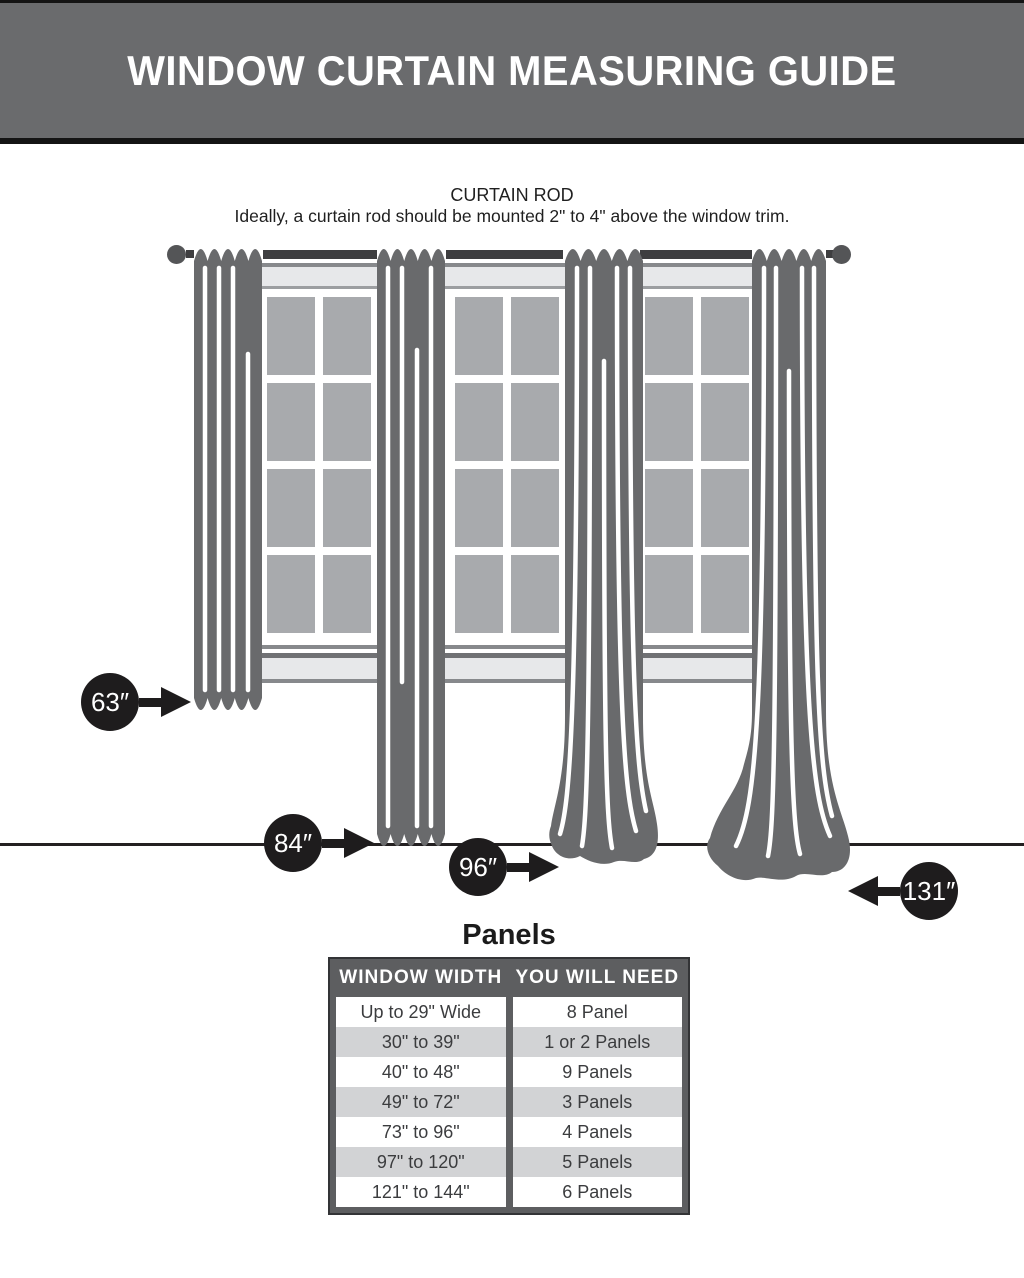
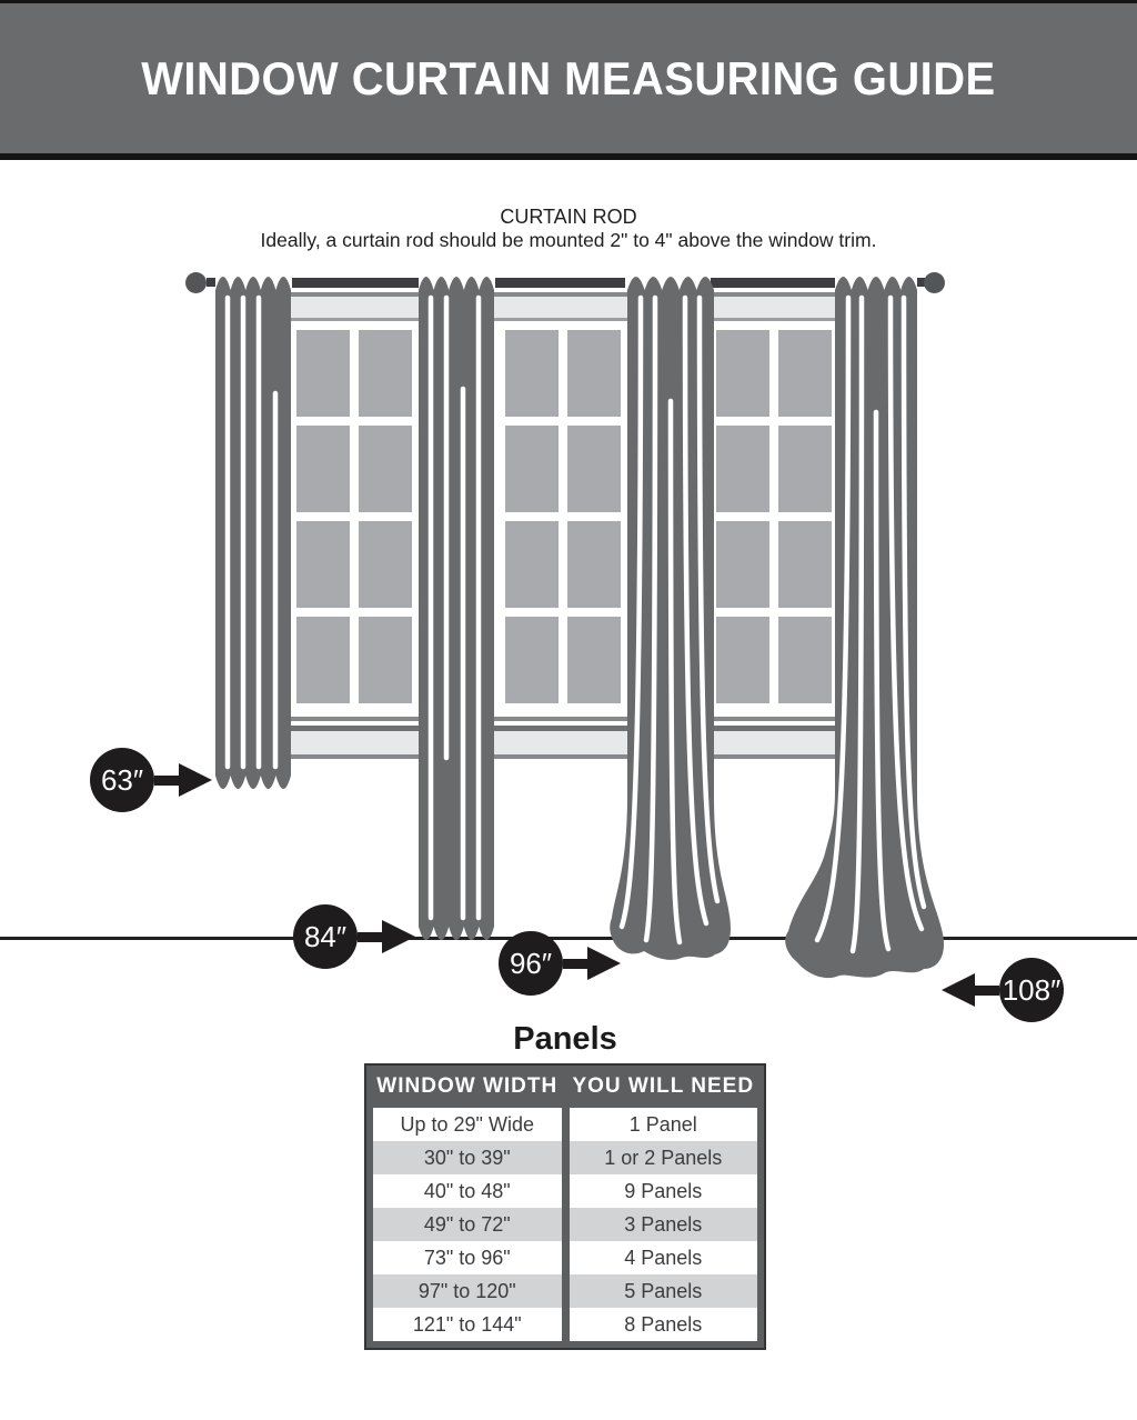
  WINDOW CURTAIN MEASURING GUIDE
  CURTAIN ROD
  Ideally, a curtain rod should be mounted 2" to 4" above the window trim.
  63″
  84″
  96″
- 131″
+ 108″
  Panels
  WINDOW WIDTH
  YOU WILL NEED
  Up to 29" Wide
  30" to 39"
  40" to 48"
  49" to 72"
  73" to 96"
  97" to 120"
  121" to 144"
- 8 Panel
+ 1 Panel
  1 or 2 Panels
  9 Panels
  3 Panels
  4 Panels
  5 Panels
- 6 Panels
+ 8 Panels
